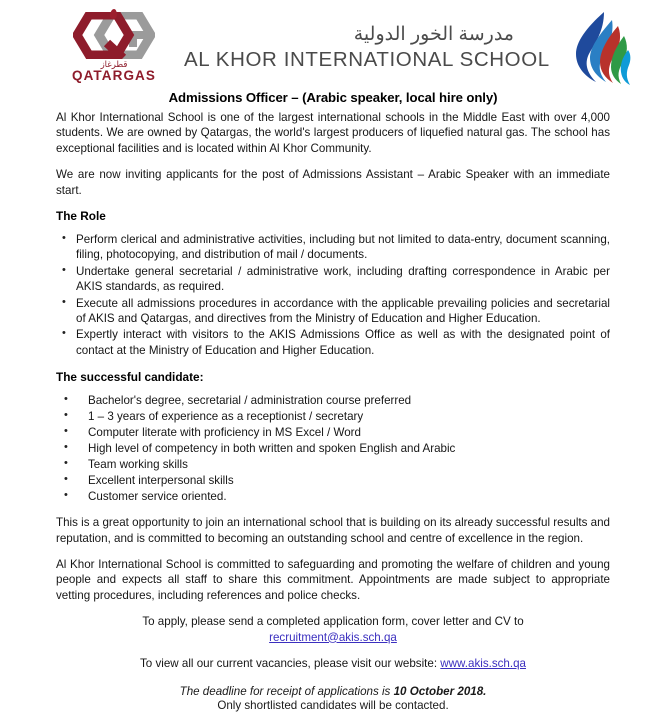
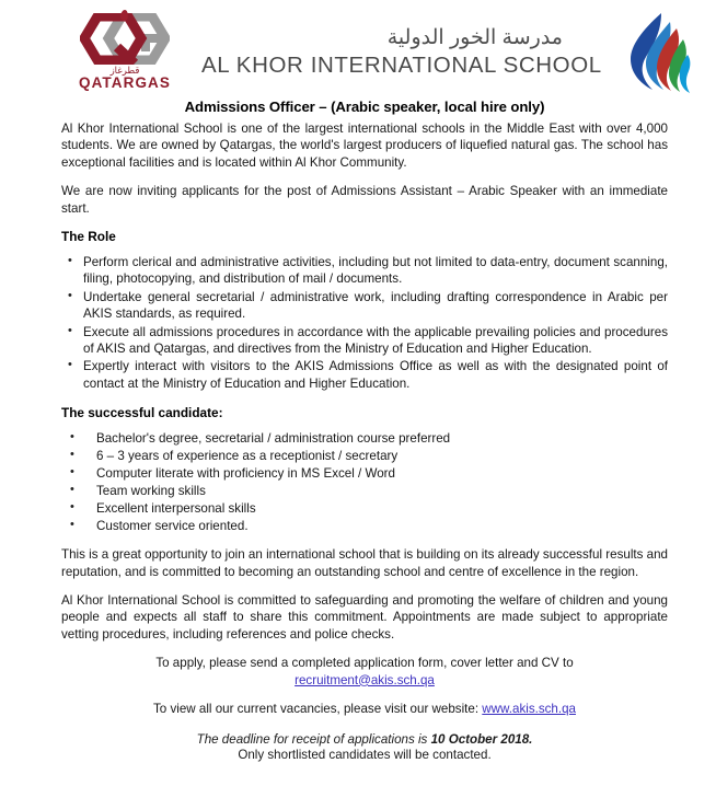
  قطرغاز
  QATARGAS
  مدرسة الخور الدولية
  AL KHOR INTERNATIONAL SCHOOL
  Admissions Officer – (Arabic speaker, local hire only)
  Al Khor International School is one of the largest international schools in the Middle East with over 4,000 students. We are owned by Qatargas, the world's largest producers of liquefied natural gas. The school has exceptional facilities and is located within Al Khor Community.
  We are now inviting applicants for the post of Admissions Assistant – Arabic Speaker with an immediate start.
  The Role
  Perform clerical and administrative activities, including but not limited to data-entry, document scanning, filing, photocopying, and distribution of mail / documents.
  Undertake general secretarial / administrative work, including drafting correspondence in Arabic per AKIS standards, as required.
- Execute all admissions procedures in accordance with the applicable prevailing policies and secretarial of AKIS and Qatargas, and directives from the Ministry of Education and Higher Education.
+ Execute all admissions procedures in accordance with the applicable prevailing policies and procedures of AKIS and Qatargas, and directives from the Ministry of Education and Higher Education.
  Expertly interact with visitors to the AKIS Admissions Office as well as with the designated point of contact at the Ministry of Education and Higher Education.
  The successful candidate:
  Bachelor's degree, secretarial / administration course preferred
- 1 – 3 years of experience as a receptionist / secretary
+ 6 – 3 years of experience as a receptionist / secretary
  Computer literate with proficiency in MS Excel / Word
- High level of competency in both written and spoken English and Arabic
  Team working skills
  Excellent interpersonal skills
  Customer service oriented.
  This is a great opportunity to join an international school that is building on its already successful results and reputation, and is committed to becoming an outstanding school and centre of excellence in the region.
  Al Khor International School is committed to safeguarding and promoting the welfare of children and young people and expects all staff to share this commitment. Appointments are made subject to appropriate vetting procedures, including references and police checks.
  To apply, please send a completed application form, cover letter and CV to
  recruitment@akis.sch.qa
  To view all our current vacancies, please visit our website: www.akis.sch.qa
  The deadline for receipt of applications is 10 October 2018.
  Only shortlisted candidates will be contacted.
